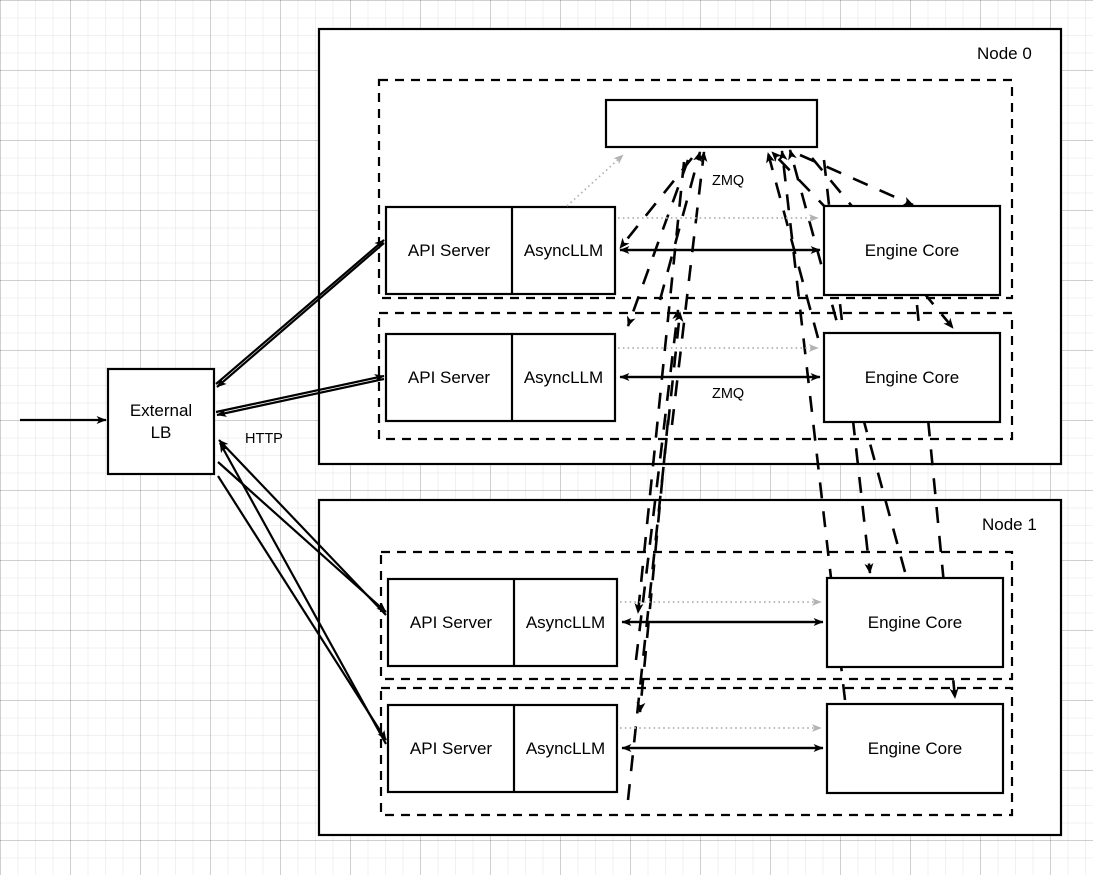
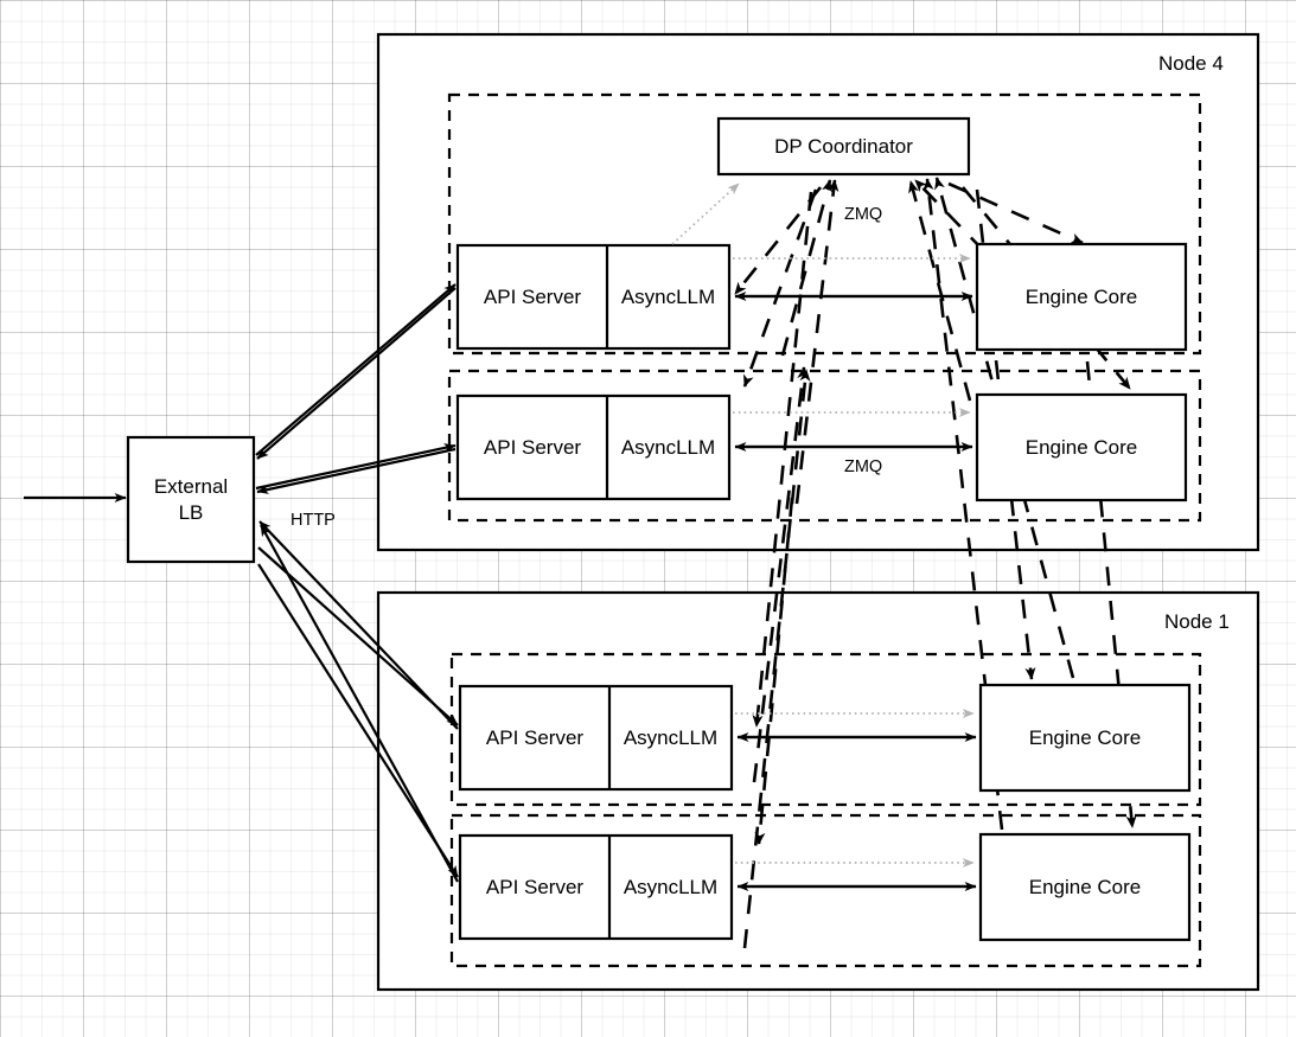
- Node 0
+ Node 4
  Node 1
+ DP Coordinator
  External
  LB
  API Server
  AsyncLLM
  API Server
  AsyncLLM
  Engine Core
  Engine Core
  API Server
  AsyncLLM
  API Server
  AsyncLLM
  Engine Core
  Engine Core
  HTTP
  ZMQ
  ZMQ
